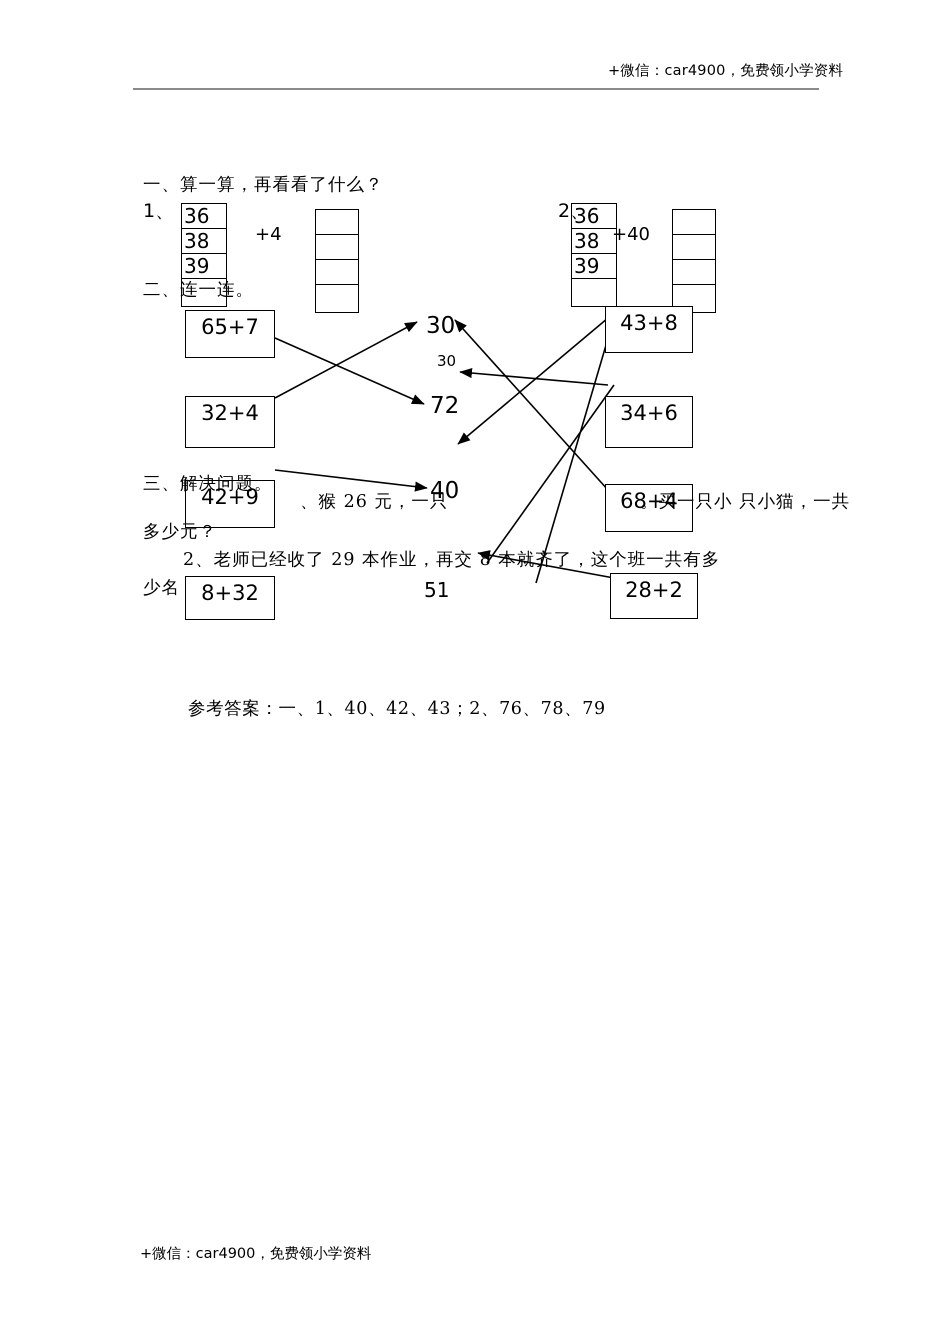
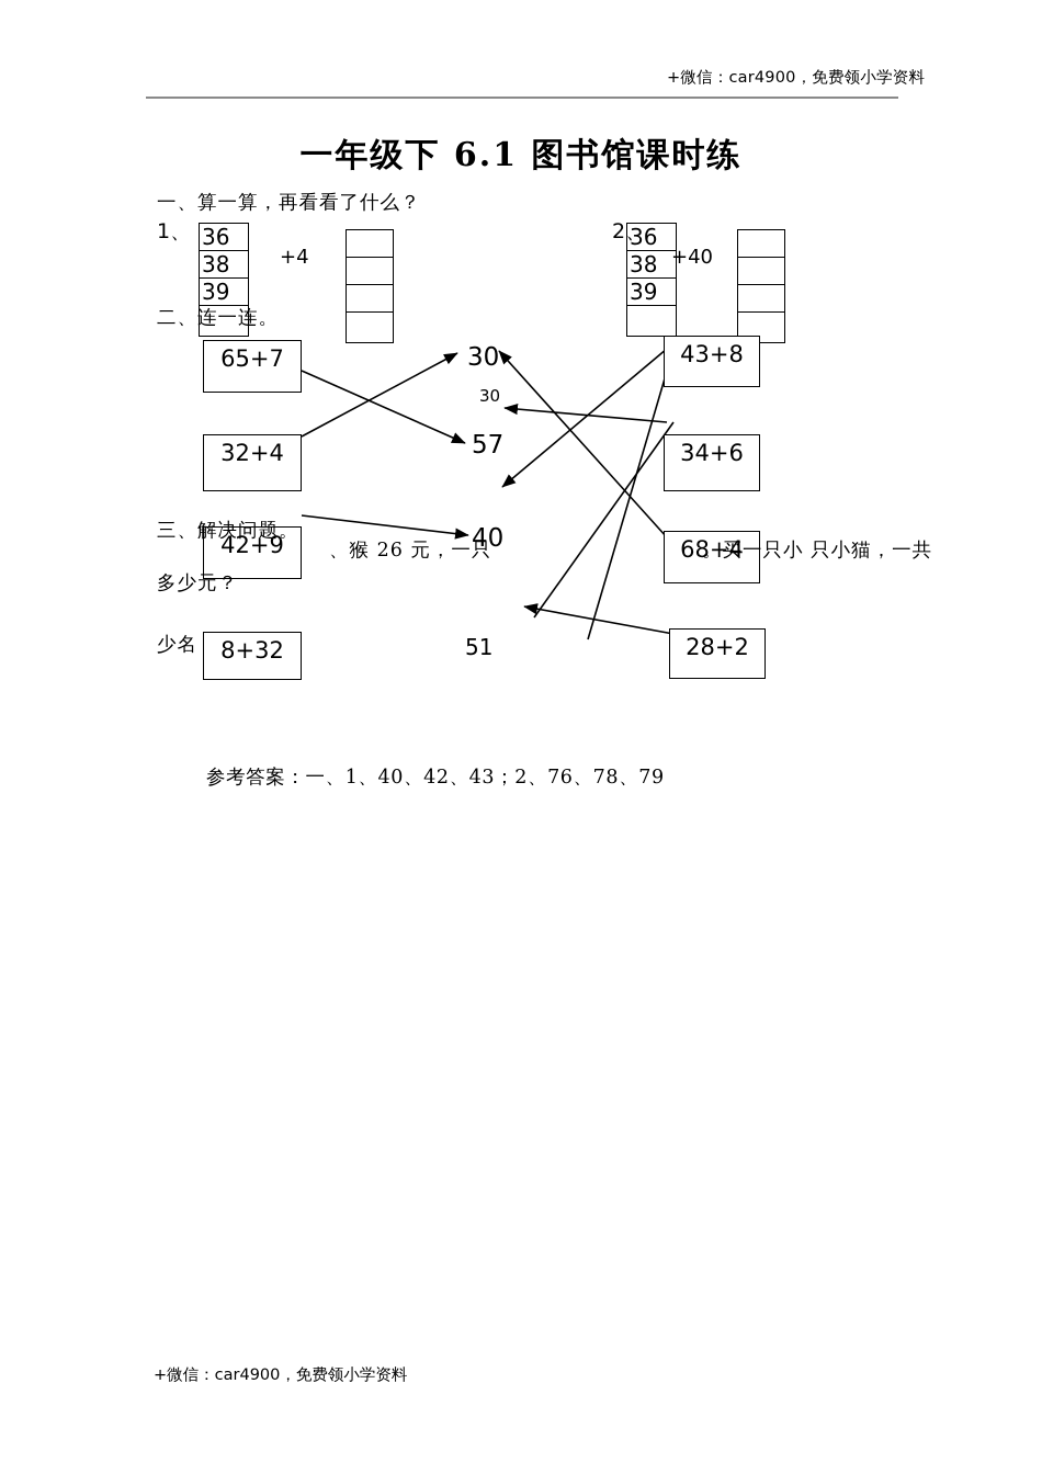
  +微信：car4900，免费领小学资料
+ 一年级下 6.1 图书馆课时练
  一、算一算，再看看了什么？
  1、
  2、
  36
  38
  39
  +4
  36
  38
  39
  +40
  二、连一连。
  65+7
  32+4
  42+9
  8+32
  43+8
  34+6
  68+4
  28+2
  30
  30
- 72
+ 57
  40
  51
  三、解决问题。
  、猴 26 元，一只
  。买一只小 只小猫，一共
  多少元？
- 2、老师已经收了 29 本作业，再交 8 本就齐了，这个班一共有多
  少名
  参考答案：一、1、40、42、43；2、76、78、79
  +微信：car4900，免费领小学资料
